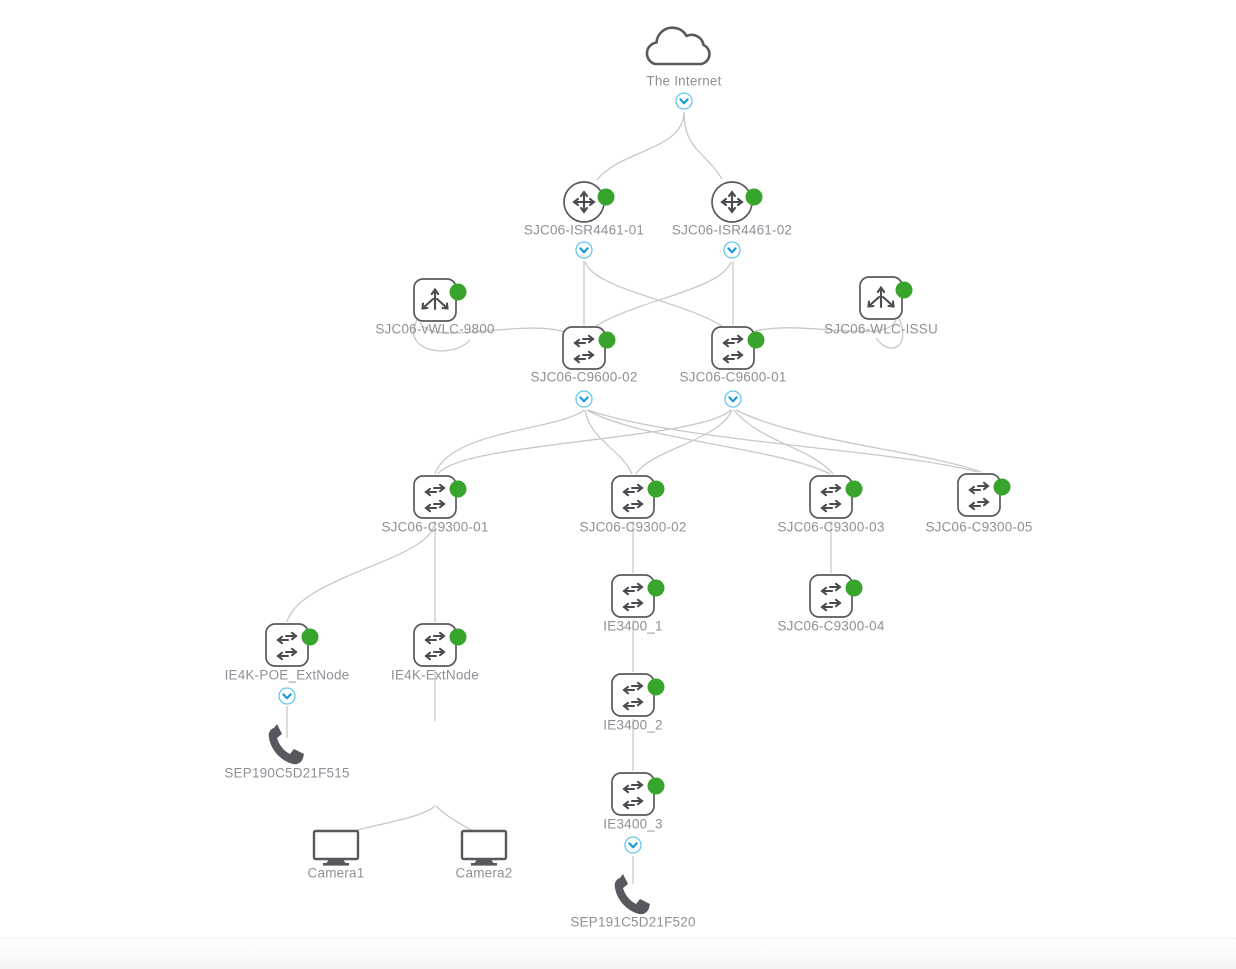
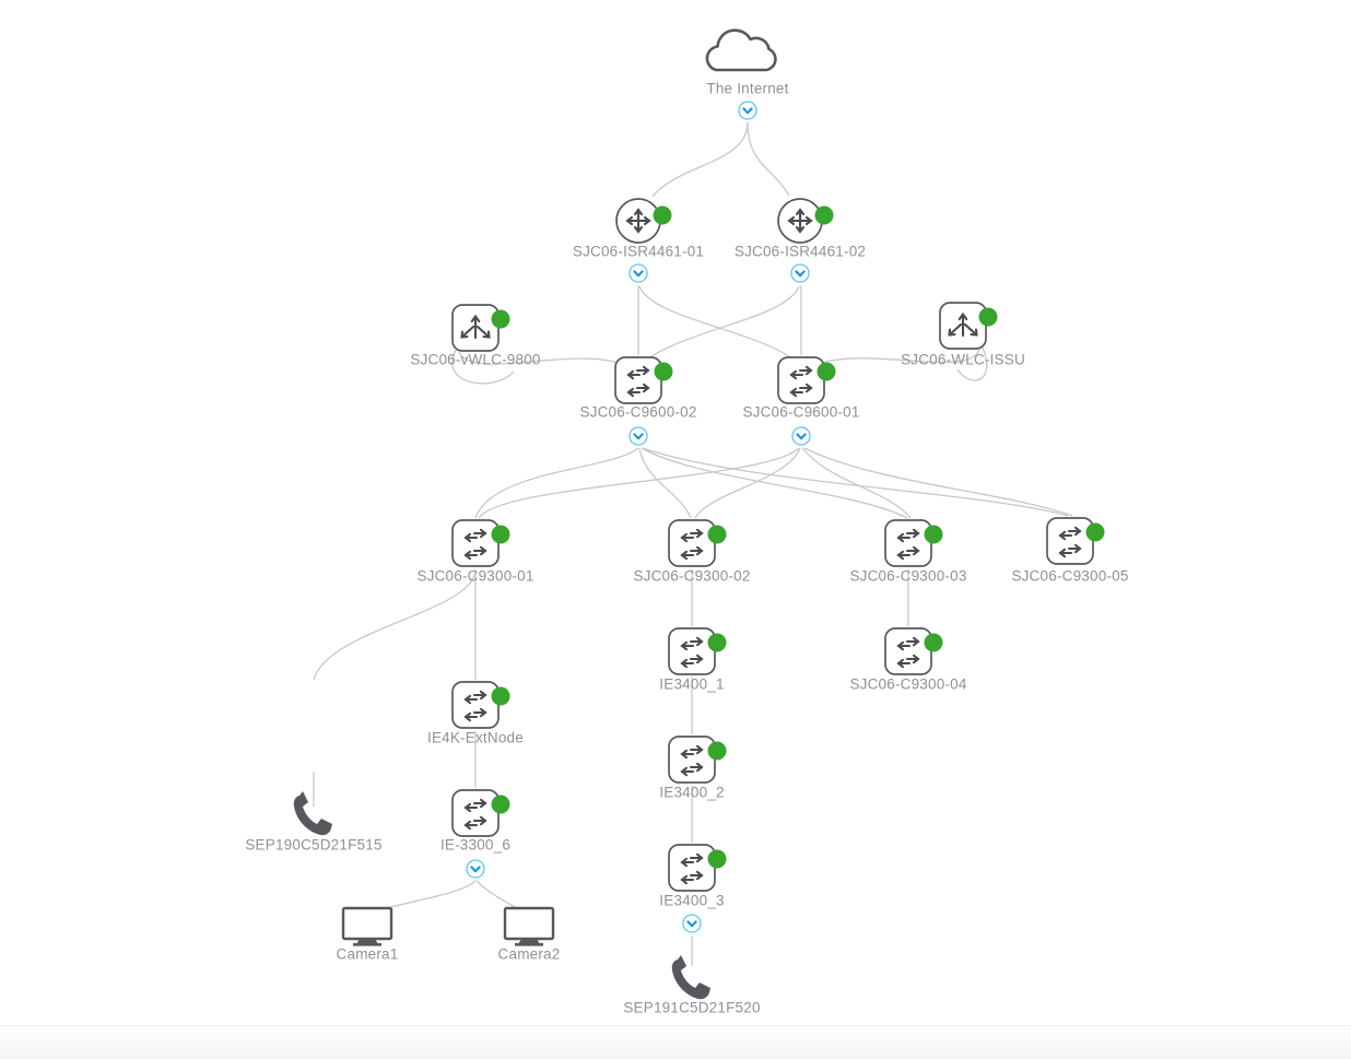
  The Internet
  SJC06-ISR4461-01
  SJC06-ISR4461-02
  SJC06-vWLC-9800
  SJC06-WLC-ISSU
  SJC06-C9600-02
  SJC06-C9600-01
  SJC06-C9300-01
  SJC06-C9300-02
  SJC06-C9300-03
  SJC06-C9300-05
  IE3400_1
  SJC06-C9300-04
- IE4K-POE_ExtNode
  IE4K-ExtNode
  IE3400_2
+ IE-3300_6
  SEP190C5D21F515
  IE3400_3
  Camera1
  Camera2
  SEP191C5D21F520
